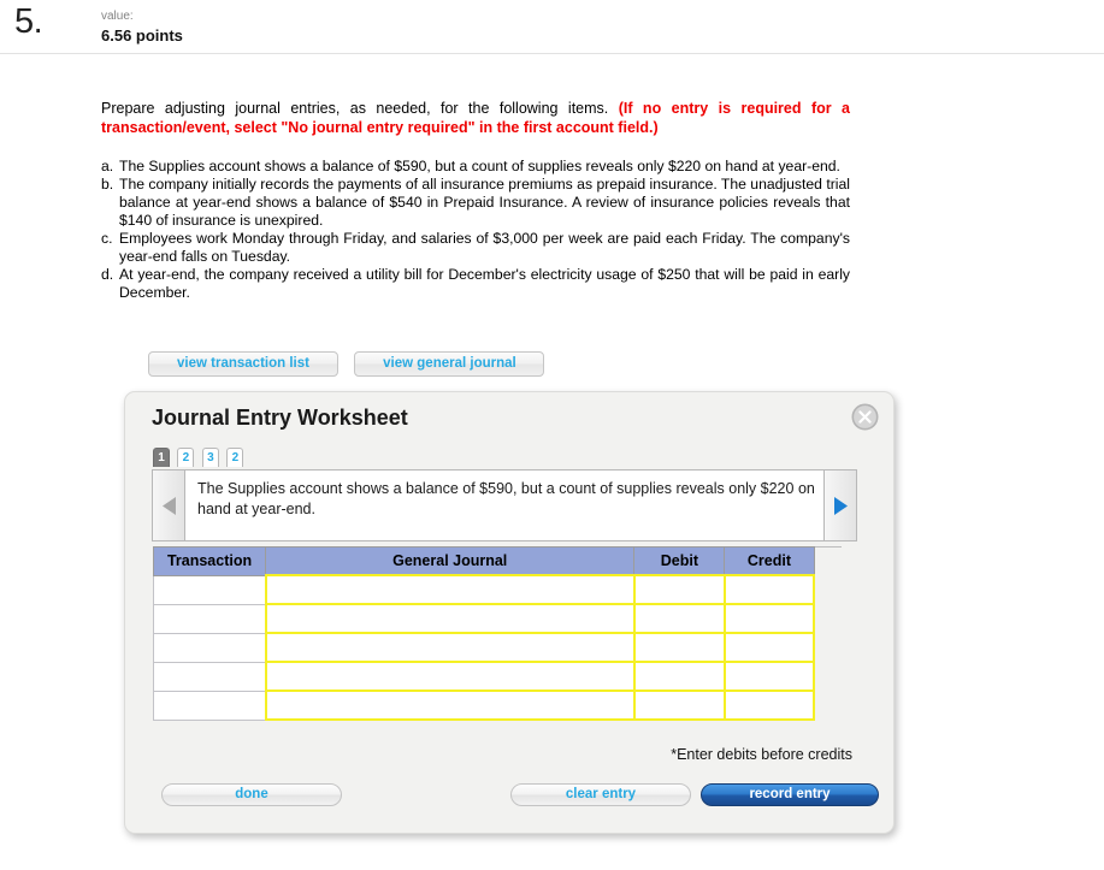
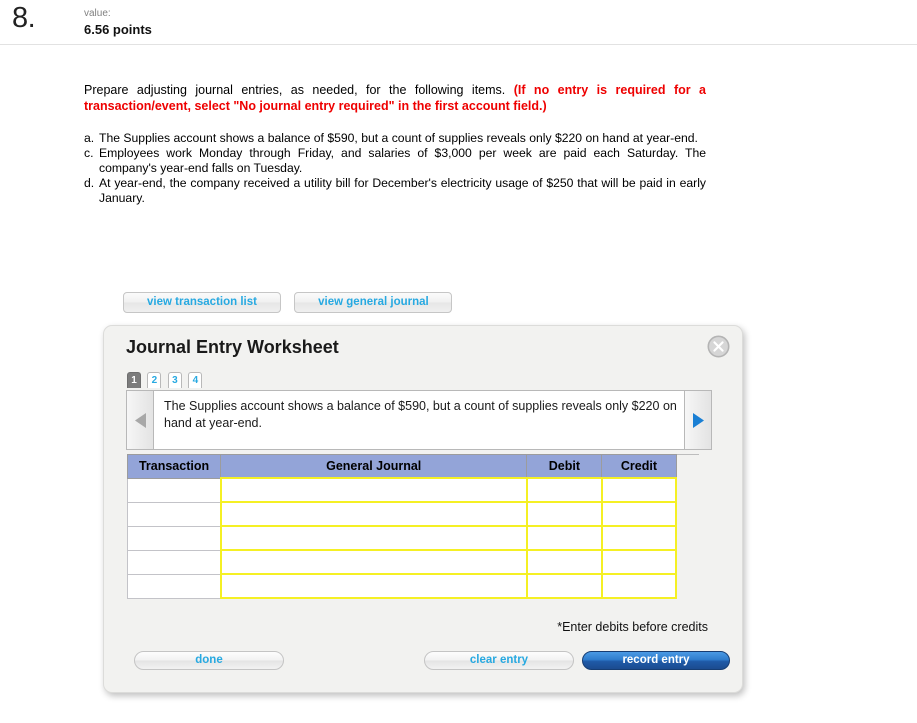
- 5.
+ 8.
  value:
  6.56 points
  Prepare adjusting journal entries, as needed, for the following items. (If no entry is required for a transaction/event, select "No journal entry required" in the first account field.)
  a.
  The Supplies account shows a balance of $590, but a count of supplies reveals only $220 on hand at year-end.
- b.
- The company initially records the payments of all insurance premiums as prepaid insurance. The unadjusted trial balance at year-end shows a balance of $540 in Prepaid Insurance. A review of insurance policies reveals that $140 of insurance is unexpired.
  c.
- Employees work Monday through Friday, and salaries of $3,000 per week are paid each Friday. The company's year-end falls on Tuesday.
+ Employees work Monday through Friday, and salaries of $3,000 per week are paid each Saturday. The company's year-end falls on Tuesday.
  d.
- At year-end, the company received a utility bill for December's electricity usage of $250 that will be paid in early December.
+ At year-end, the company received a utility bill for December's electricity usage of $250 that will be paid in early January.
  view transaction list view general journal
  Journal Entry Worksheet
- 1 2 3 2
+ 1 2 3 4
  The Supplies account shows a balance of $590, but a count of supplies reveals only $220 on hand at year-end.
  Transaction	General Journal	Debit	Credit
  *Enter debits before credits
  done
  clear entry
  record entry
